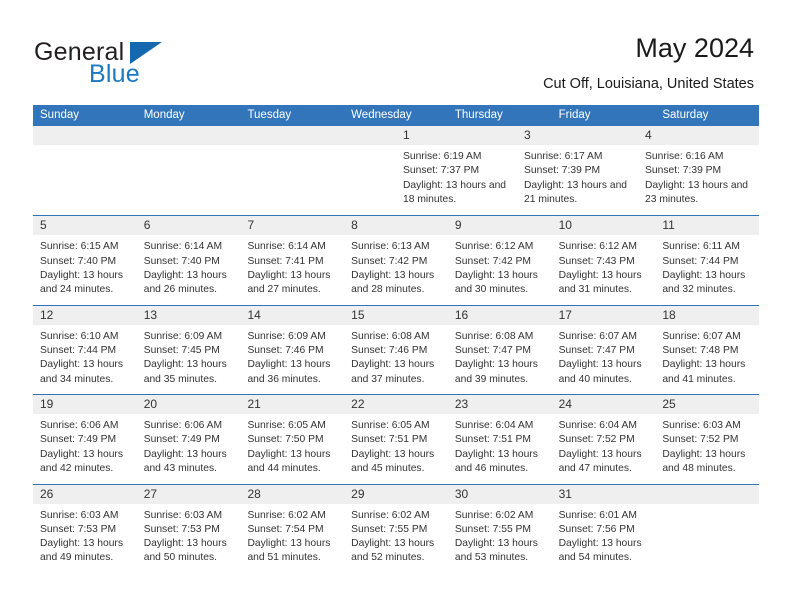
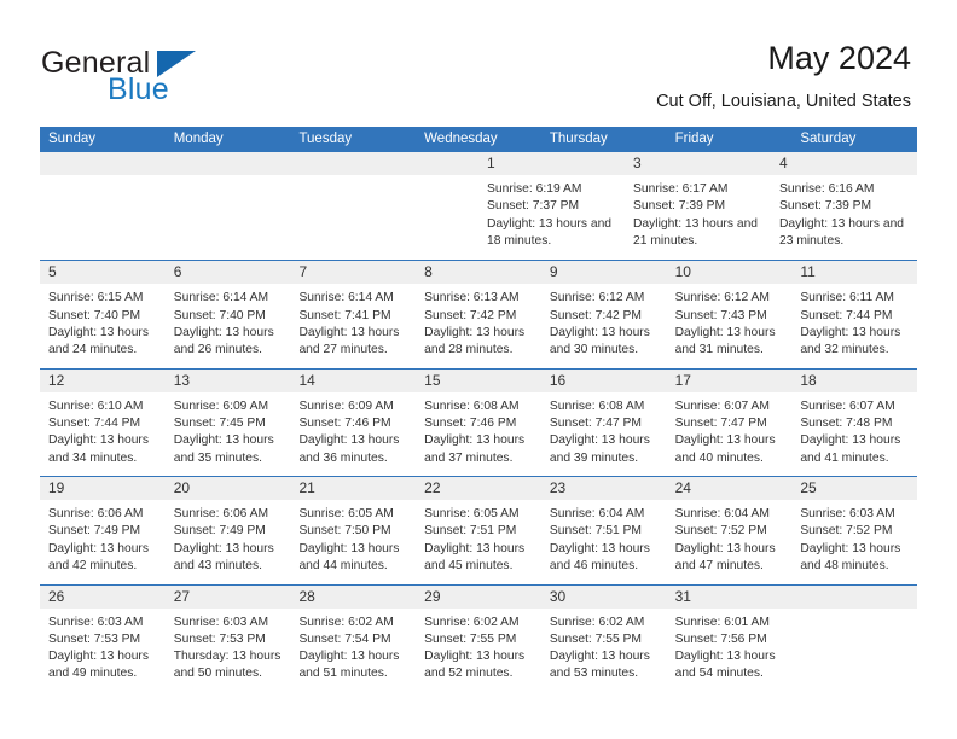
  General
  Blue
  May 2024
  Cut Off, Louisiana, United States
  Sunday
  Monday
  Tuesday
  Wednesday
  Thursday
  Friday
  Saturday
  1
  Sunrise: 6:19 AM
  Sunset: 7:37 PM
  Daylight: 13 hours and 18 minutes.
  3
  Sunrise: 6:17 AM
  Sunset: 7:39 PM
  Daylight: 13 hours and 21 minutes.
  4
  Sunrise: 6:16 AM
  Sunset: 7:39 PM
  Daylight: 13 hours and 23 minutes.
  5
  Sunrise: 6:15 AM
  Sunset: 7:40 PM
  Daylight: 13 hours and 24 minutes.
  6
  Sunrise: 6:14 AM
  Sunset: 7:40 PM
  Daylight: 13 hours and 26 minutes.
  7
  Sunrise: 6:14 AM
  Sunset: 7:41 PM
  Daylight: 13 hours and 27 minutes.
  8
  Sunrise: 6:13 AM
  Sunset: 7:42 PM
  Daylight: 13 hours and 28 minutes.
  9
  Sunrise: 6:12 AM
  Sunset: 7:42 PM
  Daylight: 13 hours and 30 minutes.
  10
  Sunrise: 6:12 AM
  Sunset: 7:43 PM
  Daylight: 13 hours and 31 minutes.
  11
  Sunrise: 6:11 AM
  Sunset: 7:44 PM
  Daylight: 13 hours and 32 minutes.
  12
  Sunrise: 6:10 AM
  Sunset: 7:44 PM
  Daylight: 13 hours and 34 minutes.
  13
  Sunrise: 6:09 AM
  Sunset: 7:45 PM
  Daylight: 13 hours and 35 minutes.
  14
  Sunrise: 6:09 AM
  Sunset: 7:46 PM
  Daylight: 13 hours and 36 minutes.
  15
  Sunrise: 6:08 AM
  Sunset: 7:46 PM
  Daylight: 13 hours and 37 minutes.
  16
  Sunrise: 6:08 AM
  Sunset: 7:47 PM
  Daylight: 13 hours and 39 minutes.
  17
  Sunrise: 6:07 AM
  Sunset: 7:47 PM
  Daylight: 13 hours and 40 minutes.
  18
  Sunrise: 6:07 AM
  Sunset: 7:48 PM
  Daylight: 13 hours and 41 minutes.
  19
  Sunrise: 6:06 AM
  Sunset: 7:49 PM
  Daylight: 13 hours and 42 minutes.
  20
  Sunrise: 6:06 AM
  Sunset: 7:49 PM
  Daylight: 13 hours and 43 minutes.
  21
  Sunrise: 6:05 AM
  Sunset: 7:50 PM
  Daylight: 13 hours and 44 minutes.
  22
  Sunrise: 6:05 AM
  Sunset: 7:51 PM
  Daylight: 13 hours and 45 minutes.
  23
  Sunrise: 6:04 AM
  Sunset: 7:51 PM
  Daylight: 13 hours and 46 minutes.
  24
  Sunrise: 6:04 AM
  Sunset: 7:52 PM
  Daylight: 13 hours and 47 minutes.
  25
  Sunrise: 6:03 AM
  Sunset: 7:52 PM
  Daylight: 13 hours and 48 minutes.
  26
  Sunrise: 6:03 AM
  Sunset: 7:53 PM
  Daylight: 13 hours and 49 minutes.
  27
  Sunrise: 6:03 AM
  Sunset: 7:53 PM
- Daylight: 13 hours and 50 minutes.
+ Thursday: 13 hours and 50 minutes.
  28
  Sunrise: 6:02 AM
  Sunset: 7:54 PM
  Daylight: 13 hours and 51 minutes.
  29
  Sunrise: 6:02 AM
  Sunset: 7:55 PM
  Daylight: 13 hours and 52 minutes.
  30
  Sunrise: 6:02 AM
  Sunset: 7:55 PM
  Daylight: 13 hours and 53 minutes.
  31
  Sunrise: 6:01 AM
  Sunset: 7:56 PM
  Daylight: 13 hours and 54 minutes.
